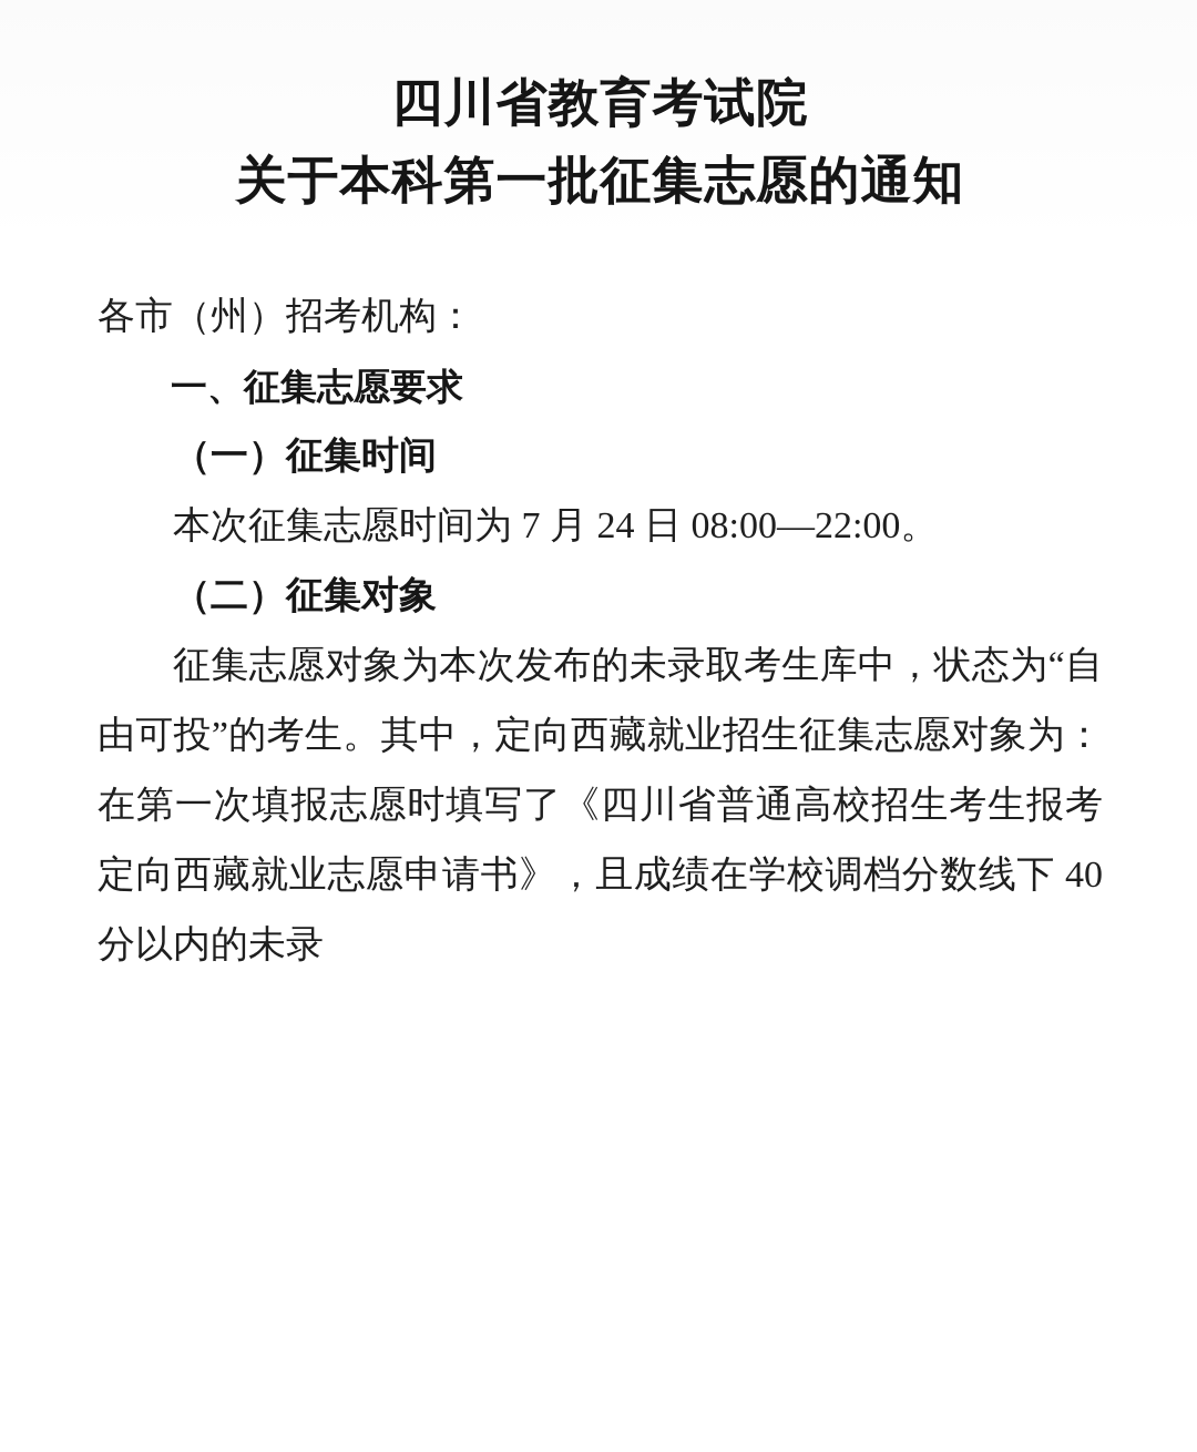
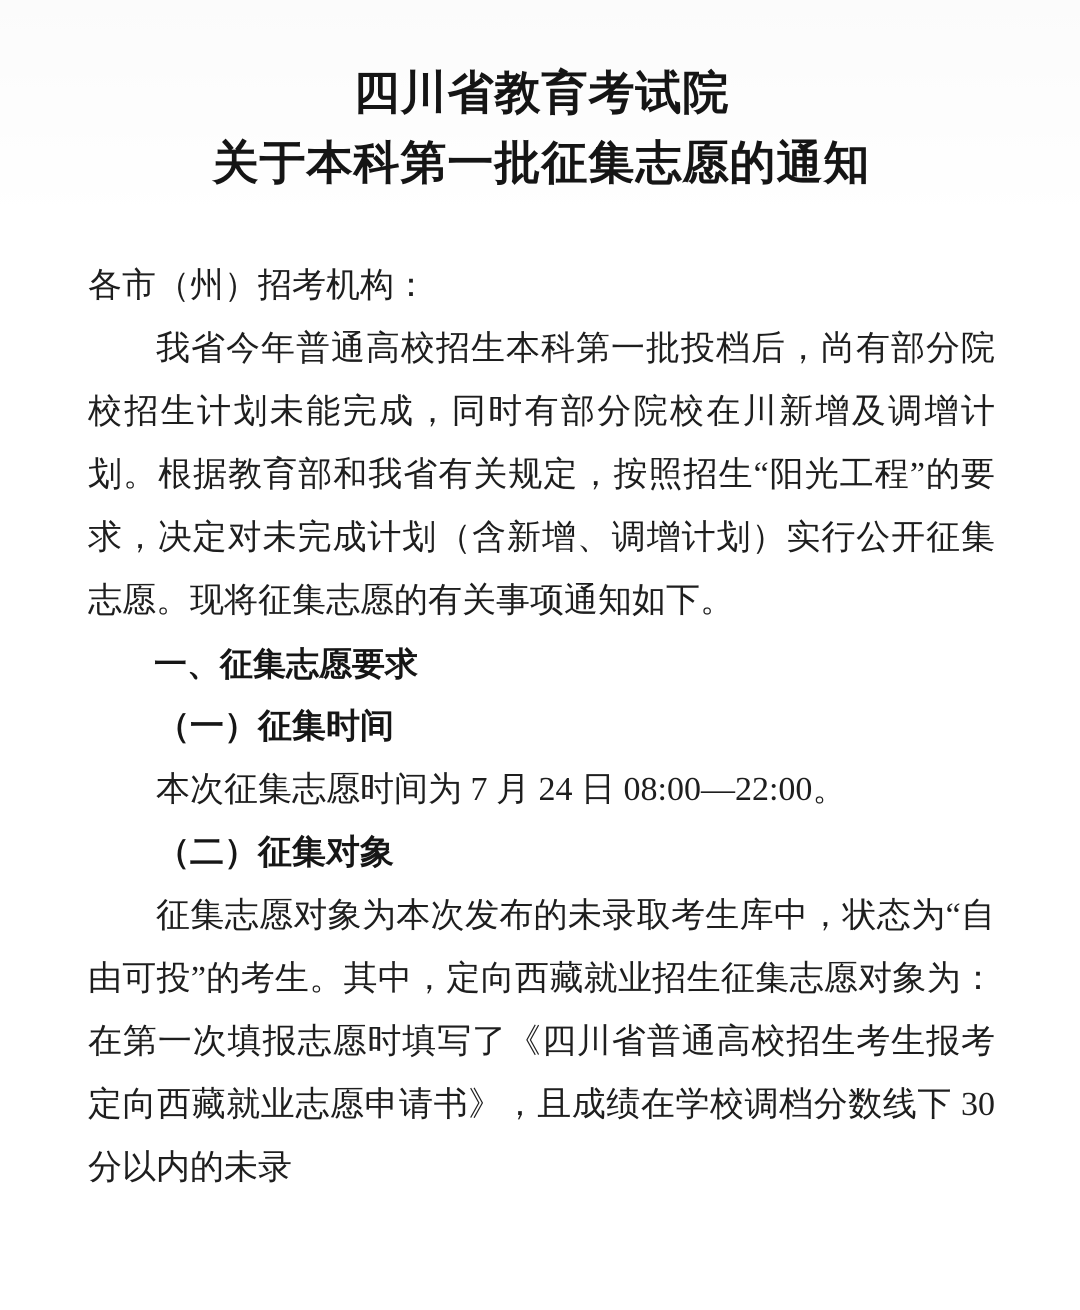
  四川省教育考试院
  关于本科第一批征集志愿的通知
  各市（州）招考机构：
+ 我省今年普通高校招生本科第一批投档后，尚有部分院校招生计划未能完成，同时有部分院校在川新增及调增计划。根据教育部和我省有关规定，按照招生“阳光工程”的要求，决定对未完成计划（含新增、调增计划）实行公开征集志愿。现将征集志愿的有关事项通知如下。
  一、征集志愿要求
  （一）征集时间
  本次征集志愿时间为 7 月 24 日 08:00—22:00。
  （二）征集对象
- 征集志愿对象为本次发布的未录取考生库中，状态为“自由可投”的考生。其中，定向西藏就业招生征集志愿对象为：在第一次填报志愿时填写了《四川省普通高校招生考生报考定向西藏就业志愿申请书》，且成绩在学校调档分数线下 40 分以内的未录
+ 征集志愿对象为本次发布的未录取考生库中，状态为“自由可投”的考生。其中，定向西藏就业招生征集志愿对象为：在第一次填报志愿时填写了《四川省普通高校招生考生报考定向西藏就业志愿申请书》，且成绩在学校调档分数线下 30 分以内的未录
